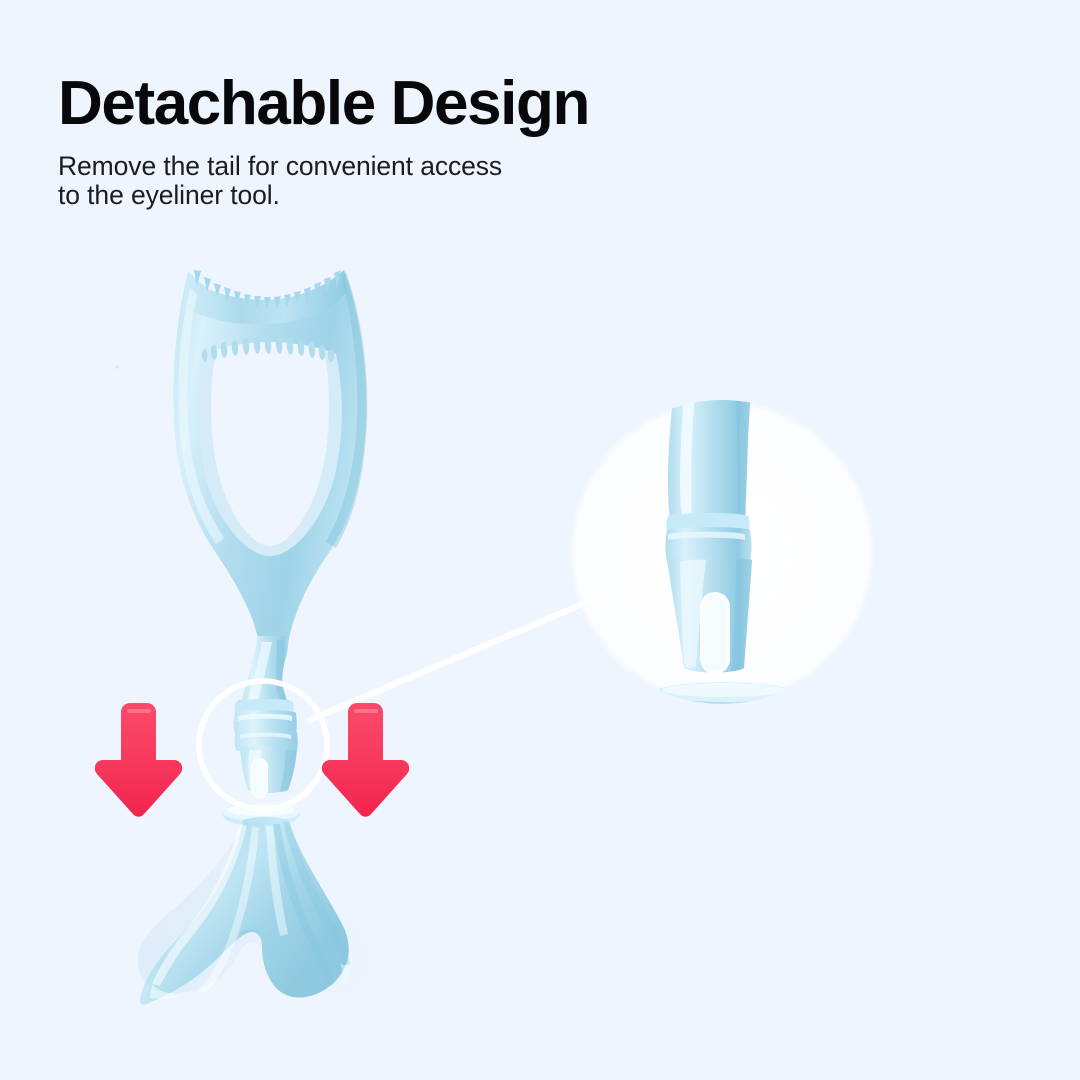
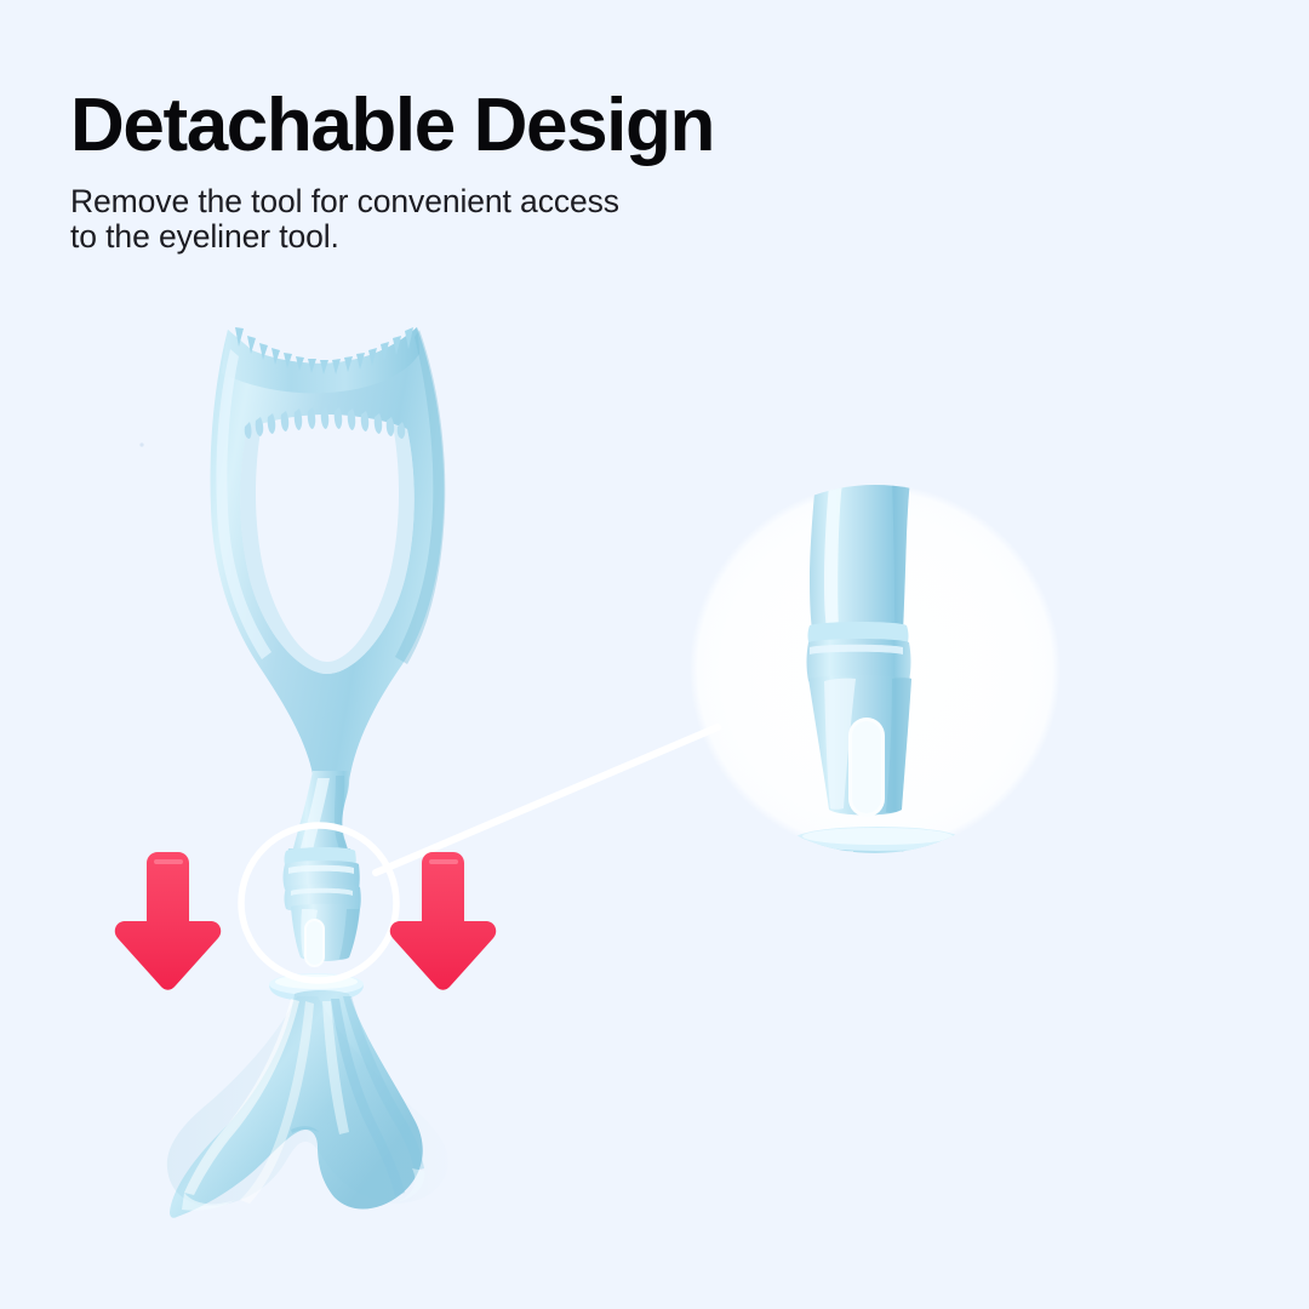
  Detachable Design
- Remove the tail for convenient access
+ Remove the tool for convenient access
  to the eyeliner tool.
